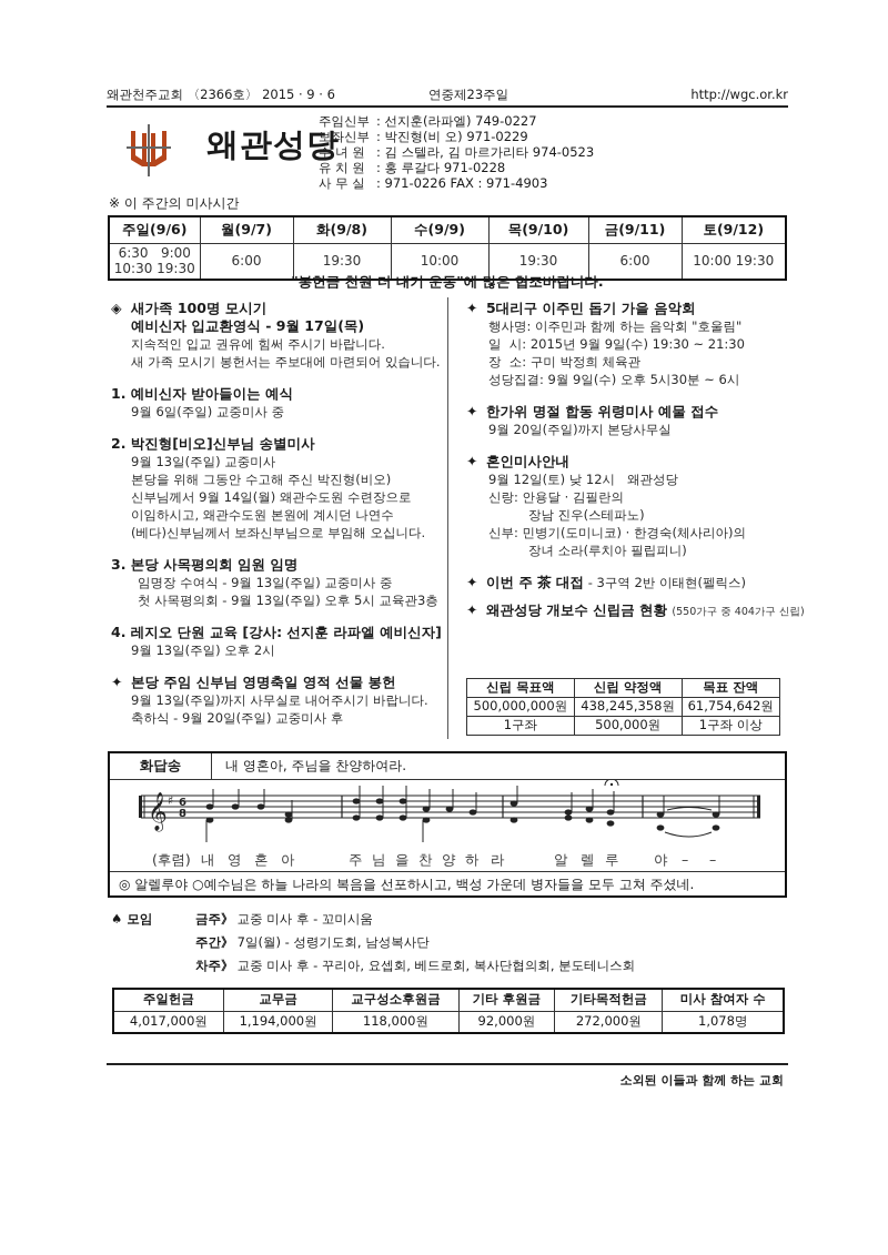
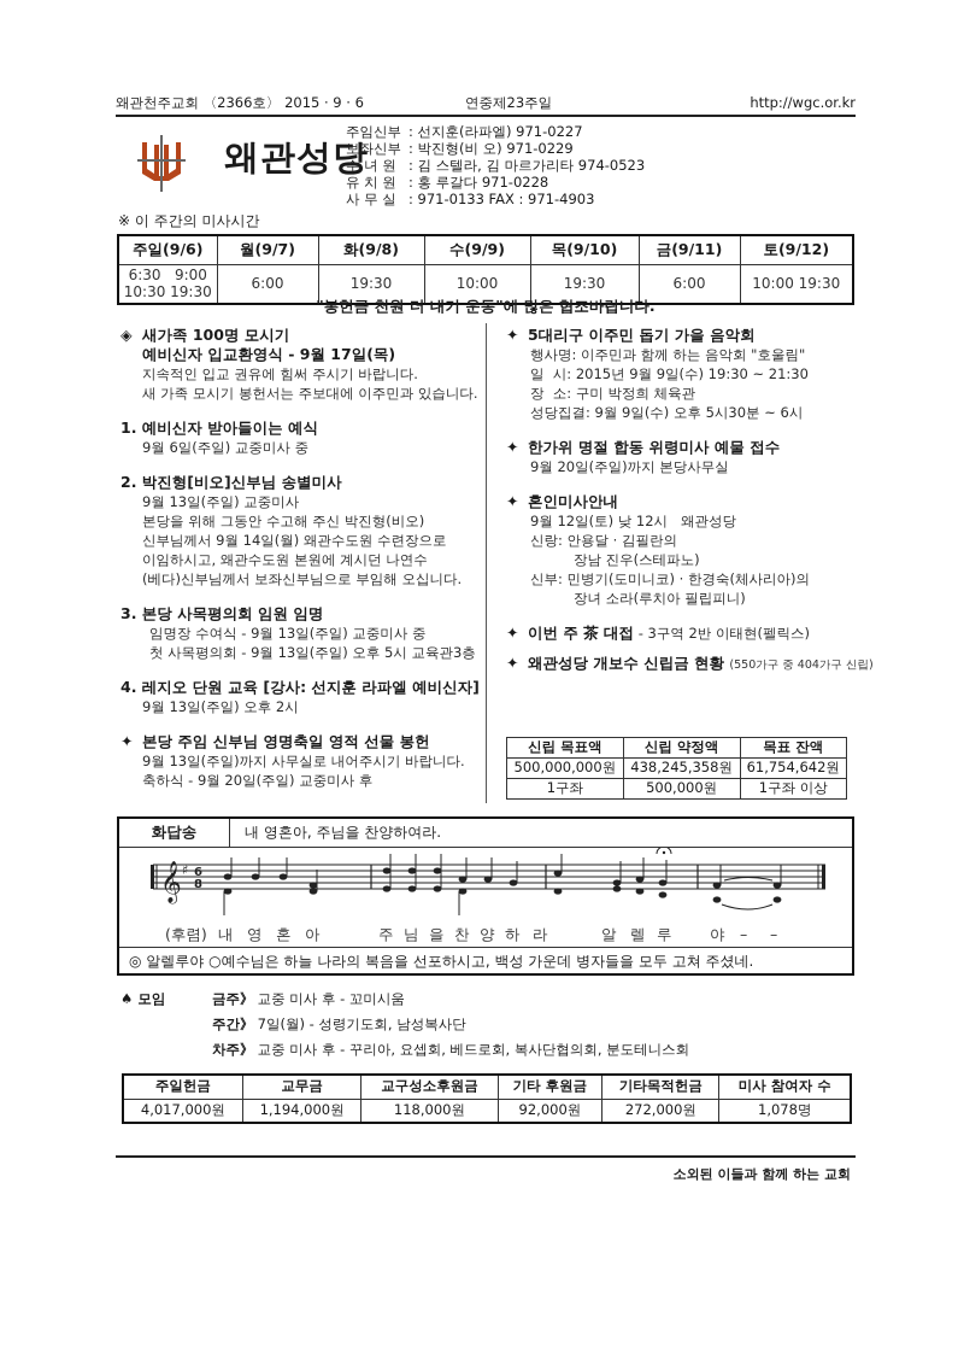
  왜관천주교회 〈2366호〉 2015 · 9 · 6
  연중제23주일
  http://wgc.or.kr
  왜관성당
- 주임신부 : 선지훈(라파엘) 749-0227
+ 주임신부 : 선지훈(라파엘) 971-0227
  보좌신부 : 박진형(비 오) 971-0229
  수 녀 원 : 김 스텔라, 김 마르가리타 974-0523
  유 치 원 : 홍 루갈다 971-0228
- 사 무 실 : 971-0226 FAX : 971-4903
+ 사 무 실 : 971-0133 FAX : 971-4903
  ※ 이 주간의 미사시간
  주일(9/6)	월(9/7)	화(9/8)	수(9/9)	목(9/10)	금(9/11)	토(9/12)
  6:30 9:0010:30 19:30	6:00	19:30	10:00	19:30	6:00	10:00 19:30
  "봉헌금 천원 더 내기 운동"에 많은 협조바랍니다.
  ◈ 새가족 100명 모시기
  예비신자 입교환영식 - 9월 17일(목)
  지속적인 입교 권유에 힘써 주시기 바랍니다.
- 새 가족 모시기 봉헌서는 주보대에 마련되어 있습니다.
+ 새 가족 모시기 봉헌서는 주보대에 이주민과 있습니다.
  1. 예비신자 받아들이는 예식
  9월 6일(주일) 교중미사 중
  2. 박진형[비오]신부님 송별미사
  9월 13일(주일) 교중미사
  본당을 위해 그동안 수고해 주신 박진형(비오)
  신부님께서 9월 14일(월) 왜관수도원 수련장으로
  이임하시고, 왜관수도원 본원에 계시던 나연수
  (베다)신부님께서 보좌신부님으로 부임해 오십니다.
  3. 본당 사목평의회 임원 임명
  임명장 수여식 - 9월 13일(주일) 교중미사 중
  첫 사목평의회 - 9월 13일(주일) 오후 5시 교육관3층
  4. 레지오 단원 교육 [강사: 선지훈 라파엘 예비신자]
  9월 13일(주일) 오후 2시
  ✦ 본당 주임 신부님 영명축일 영적 선물 봉헌
  9월 13일(주일)까지 사무실로 내어주시기 바랍니다.
  축하식 - 9월 20일(주일) 교중미사 후
  ✦ 5대리구 이주민 돕기 가을 음악회
  행사명: 이주민과 함께 하는 음악회 "호울림"
  일 시: 2015년 9월 9일(수) 19:30 ~ 21:30
  장 소: 구미 박정희 체육관
  성당집결: 9월 9일(수) 오후 5시30분 ~ 6시
  ✦ 한가위 명절 합동 위령미사 예물 접수
  9월 20일(주일)까지 본당사무실
  ✦ 혼인미사안내
  9월 12일(토) 낮 12시 왜관성당
  신랑: 안용달 · 김필란의
  장남 진우(스테파노)
  신부: 민병기(도미니코) · 한경숙(체사리아)의
  장녀 소라(루치아 필립피니)
  ✦ 이번 주 茶 대접 - 3구역 2반 이태현(펠릭스)
  ✦ 왜관성당 개보수 신립금 현황 (550가구 중 404가구 신립)
  신립 목표액	신립 약정액	목표 잔액
  500,000,000원	438,245,358원	61,754,642원
  1구좌	500,000원	1구좌 이상
  화답송
  내 영혼아, 주님을 찬양하여라.
  𝄞
  ♯
  6
  8
  (후렴)
  내
  영
  혼
  아
  주
  님
  을
  찬
  양
  하
  라
  알
  렐
  루
  야
  –
  –
  ◎ 알렐루야 ○예수님은 하늘 나라의 복음을 선포하시고, 백성 가운데 병자들을 모두 고쳐 주셨네.
  ♠ 모임
  금주》 교중 미사 후 - 꼬미시움
  주간》 7일(월) - 성령기도회, 남성복사단
  차주》 교중 미사 후 - 꾸리아, 요셉회, 베드로회, 복사단협의회, 분도테니스회
  주일헌금	교무금	교구성소후원금	기타 후원금	기타목적헌금	미사 참여자 수
  4,017,000원	1,194,000원	118,000원	92,000원	272,000원	1,078명
  소외된 이들과 함께 하는 교회
